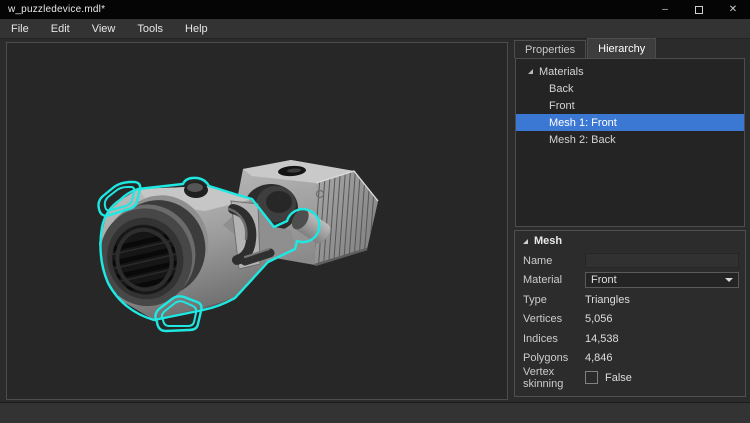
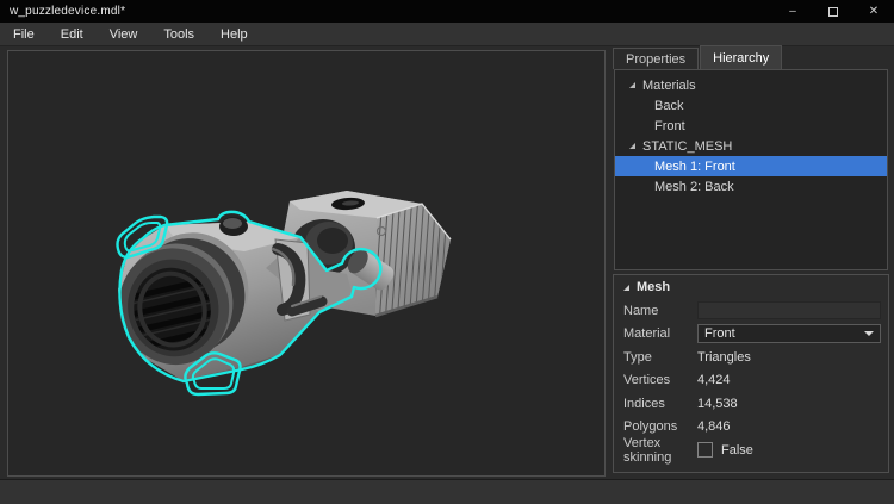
  w_puzzledevice.mdl*
  –
  ✕
  File
  Edit
  View
  Tools
  Help
  Properties
  Hierarchy
  Materials
  Back
  Front
+ STATIC_MESH
  Mesh 1: Front
  Mesh 2: Back
  Mesh
  Name
  Material
  Front
  Type
  Triangles
  Vertices
- 5,056
+ 4,424
  Indices
  14,538
  Polygons
  4,846
  Vertex skinning
  False
